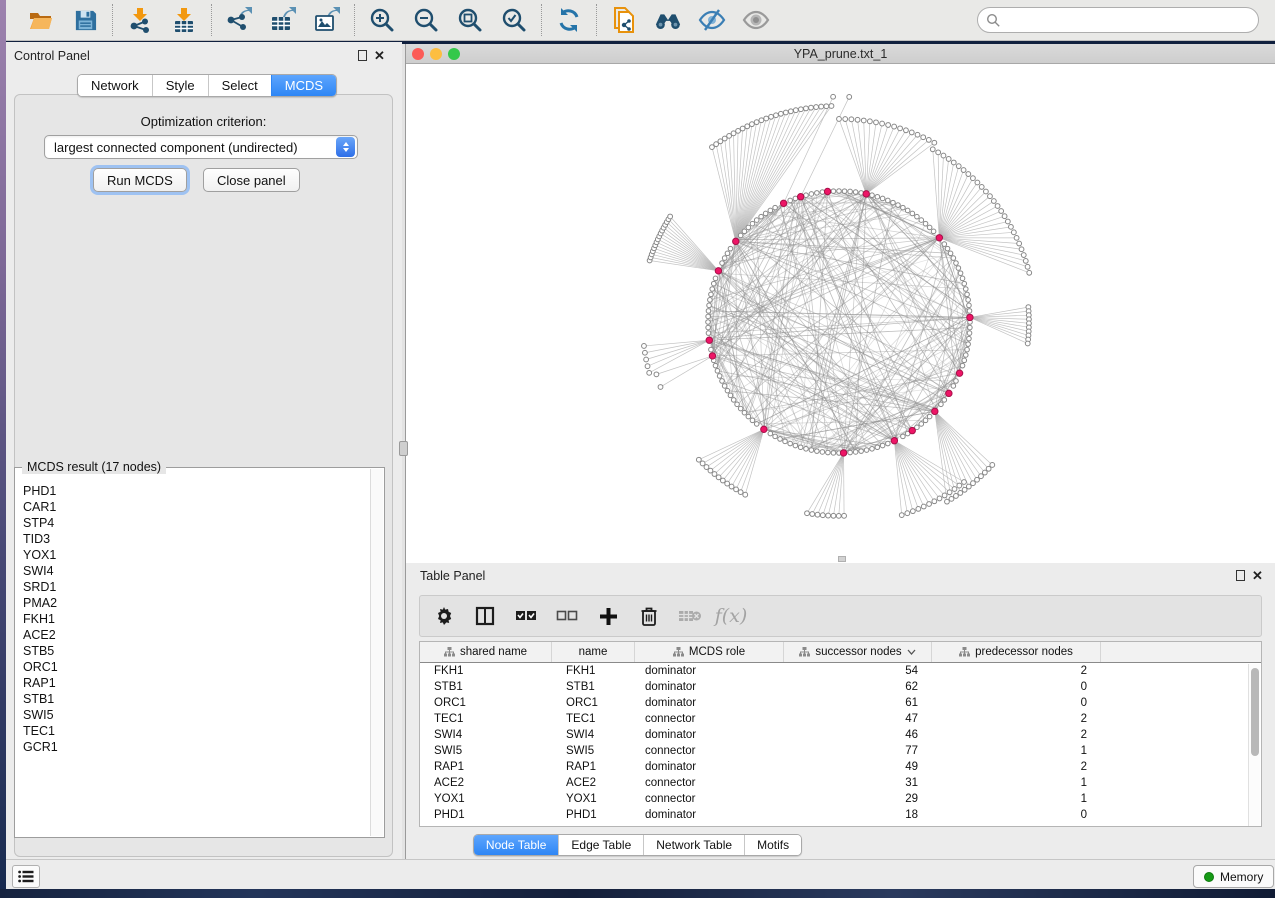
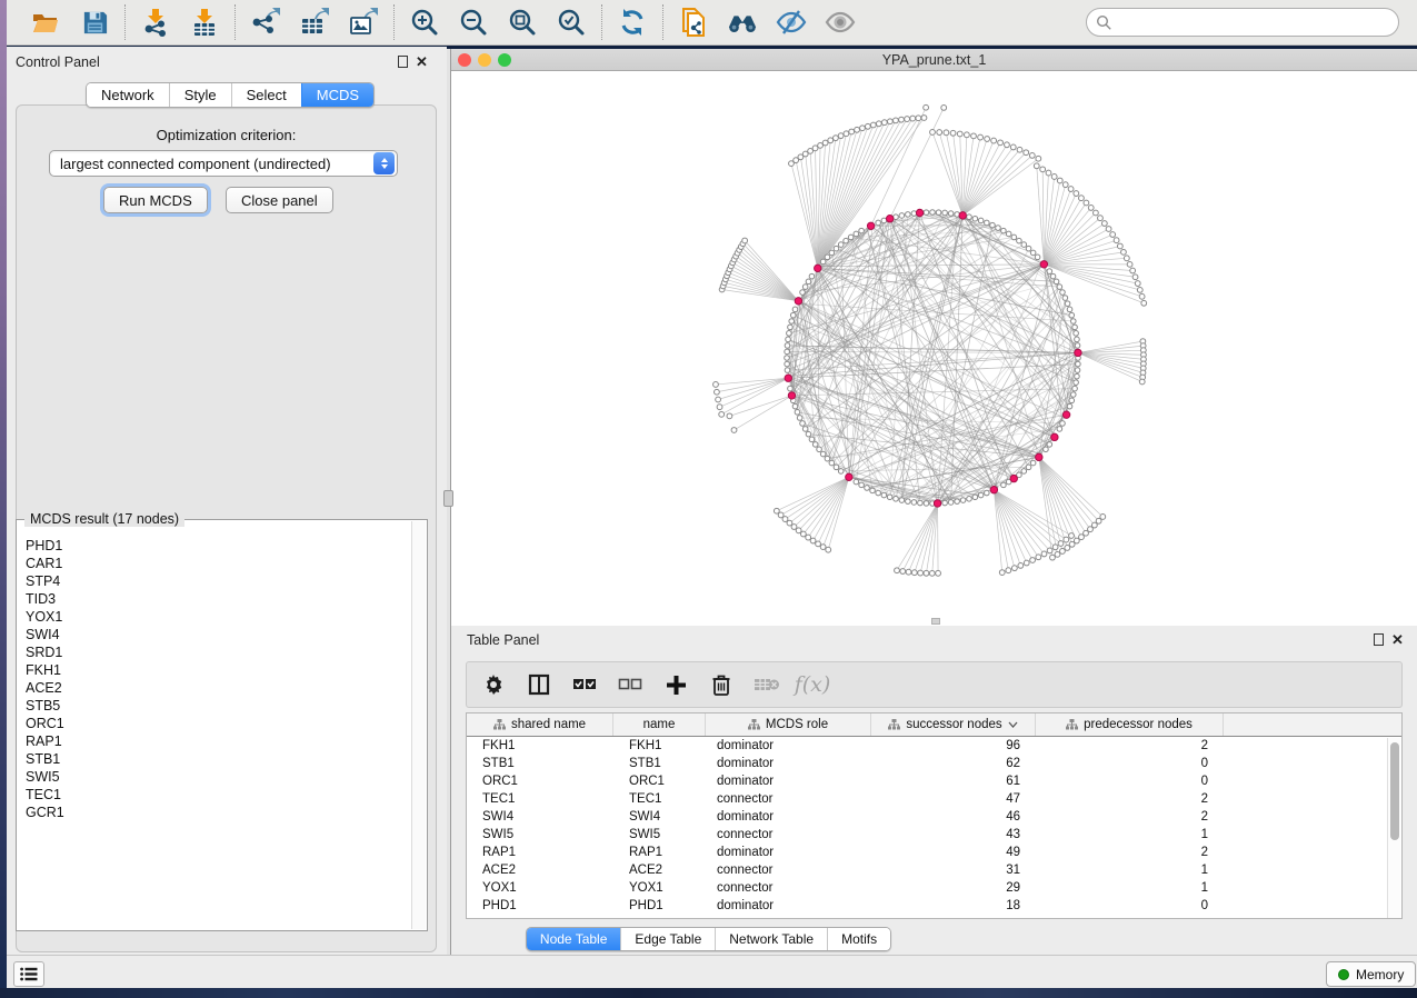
  Control Panel
  ✕
  Network
  Style
  Select
  MCDS
  Optimization criterion:
  largest connected component (undirected)
  Run MCDS
  Close panel
  MCDS result (17 nodes)
  PHD1
  CAR1
  STP4
  TID3
  YOX1
  SWI4
  SRD1
- PMA2
  FKH1
  ACE2
  STB5
  ORC1
  RAP1
  STB1
  SWI5
  TEC1
  GCR1
  YPA_prune.txt_1
  Table Panel
  ✕
  f(x)
  shared name
  name
  MCDS role
  successor nodes
  predecessor nodes
  FKH1
  FKH1
  dominator
- 54
+ 96
  2
  STB1
  STB1
  dominator
  62
  0
  ORC1
  ORC1
  dominator
  61
  0
  TEC1
  TEC1
  connector
  47
  2
  SWI4
  SWI4
  dominator
  46
  2
  SWI5
  SWI5
  connector
- 77
+ 43
  1
  RAP1
  RAP1
  dominator
  49
  2
  ACE2
  ACE2
  connector
  31
  1
  YOX1
  YOX1
  connector
  29
  1
  PHD1
  PHD1
  dominator
  18
  0
  Node Table
  Edge Table
  Network Table
  Motifs
  Memory
